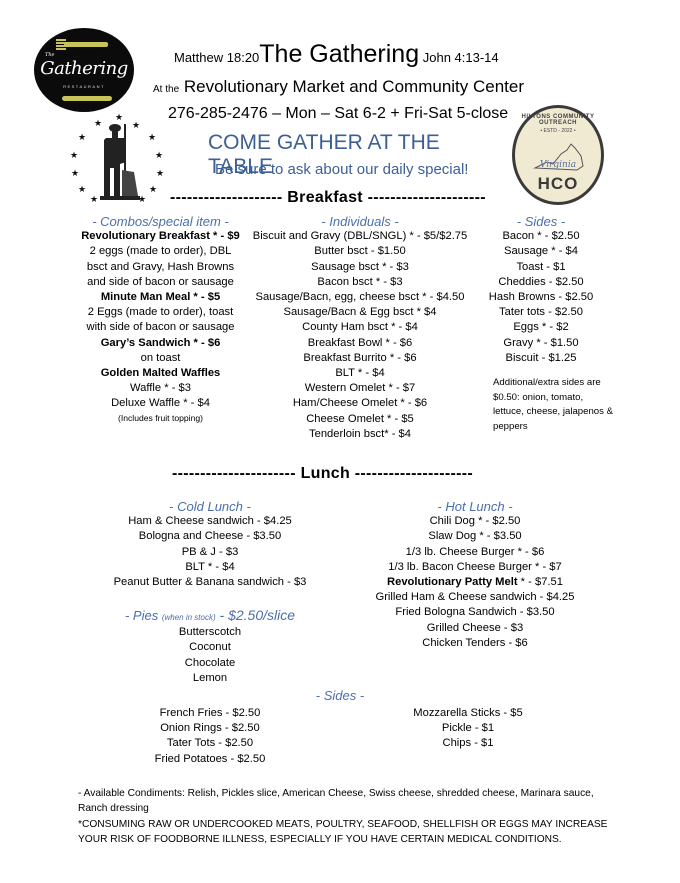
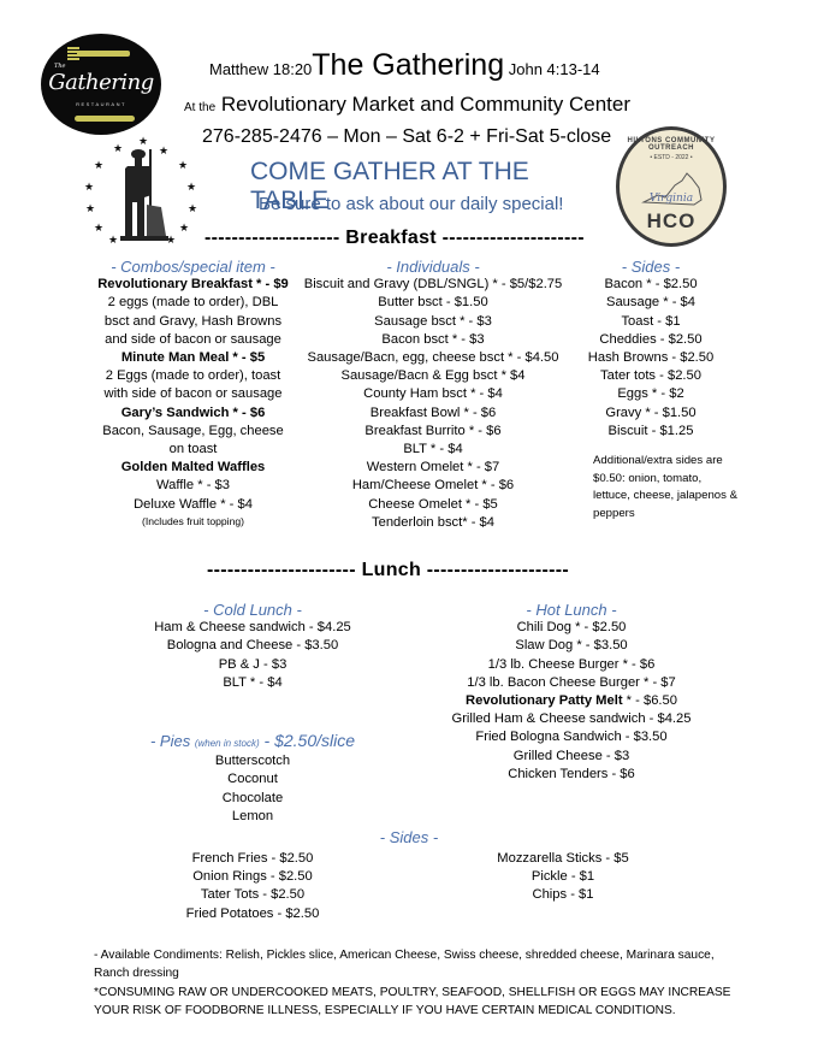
  Gathering
  ★
  ★
  ★
  ★
  ★
  ★
  ★
  ★
  ★
  ★
  ★
  ★
  ★
  Virginia
  HCO
  Matthew 18:20The Gathering John 4:13-14
  At the Revolutionary Market and Community Center
  276-285-2476 – Mon – Sat 6-2 + Fri-Sat 5-close
  COME GATHER AT THE TABLE
  Be sure to ask about our daily special!
  -------------------- Breakfast ---------------------
  - Combos/special item -
  Revolutionary Breakfast * - $9
  2 eggs (made to order), DBL
  bsct and Gravy, Hash Browns
  and side of bacon or sausage
  Minute Man Meal * - $5
  2 Eggs (made to order), toast
  with side of bacon or sausage
  Gary’s Sandwich * - $6
+ Bacon, Sausage, Egg, cheese
  on toast
  Golden Malted Waffles
  Waffle * - $3
  Deluxe Waffle * - $4
  (Includes fruit topping)
  - Individuals -
  Biscuit and Gravy (DBL/SNGL) * - $5/$2.75
  Butter bsct - $1.50
  Sausage bsct * - $3
  Bacon bsct * - $3
  Sausage/Bacn, egg, cheese bsct * - $4.50
  Sausage/Bacn & Egg bsct * $4
  County Ham bsct * - $4
  Breakfast Bowl * - $6
  Breakfast Burrito * - $6
  BLT * - $4
  Western Omelet * - $7
  Ham/Cheese Omelet * - $6
  Cheese Omelet * - $5
  Tenderloin bsct* - $4
  - Sides -
  Bacon * - $2.50
  Sausage * - $4
  Toast - $1
  Cheddies - $2.50
  Hash Browns - $2.50
  Tater tots - $2.50
  Eggs * - $2
  Gravy * - $1.50
  Biscuit - $1.25
  Additional/extra sides are $0.50: onion, tomato, lettuce, cheese, jalapenos & peppers
  ---------------------- Lunch ---------------------
  - Cold Lunch -
  Ham & Cheese sandwich - $4.25
  Bologna and Cheese - $3.50
  PB & J - $3
  BLT * - $4
- Peanut Butter & Banana sandwich - $3
  - Pies (when in stock) - $2.50/slice
  Butterscotch
  Coconut
  Chocolate
  Lemon
  - Hot Lunch -
  Chili Dog * - $2.50
  Slaw Dog * - $3.50
  1/3 lb. Cheese Burger * - $6
  1/3 lb. Bacon Cheese Burger * - $7
- Revolutionary Patty Melt * - $7.51
+ Revolutionary Patty Melt * - $6.50
  Grilled Ham & Cheese sandwich - $4.25
  Fried Bologna Sandwich - $3.50
  Grilled Cheese - $3
  Chicken Tenders - $6
  - Sides -
  French Fries - $2.50
  Onion Rings - $2.50
  Tater Tots - $2.50
  Fried Potatoes - $2.50
  Mozzarella Sticks - $5
  Pickle - $1
  Chips - $1
  - Available Condiments: Relish, Pickles slice, American Cheese, Swiss cheese, shredded cheese, Marinara sauce, Ranch dressing
  *CONSUMING RAW OR UNDERCOOKED MEATS, POULTRY, SEAFOOD, SHELLFISH OR EGGS MAY INCREASE YOUR RISK OF FOODBORNE ILLNESS, ESPECIALLY IF YOU HAVE CERTAIN MEDICAL CONDITIONS.
